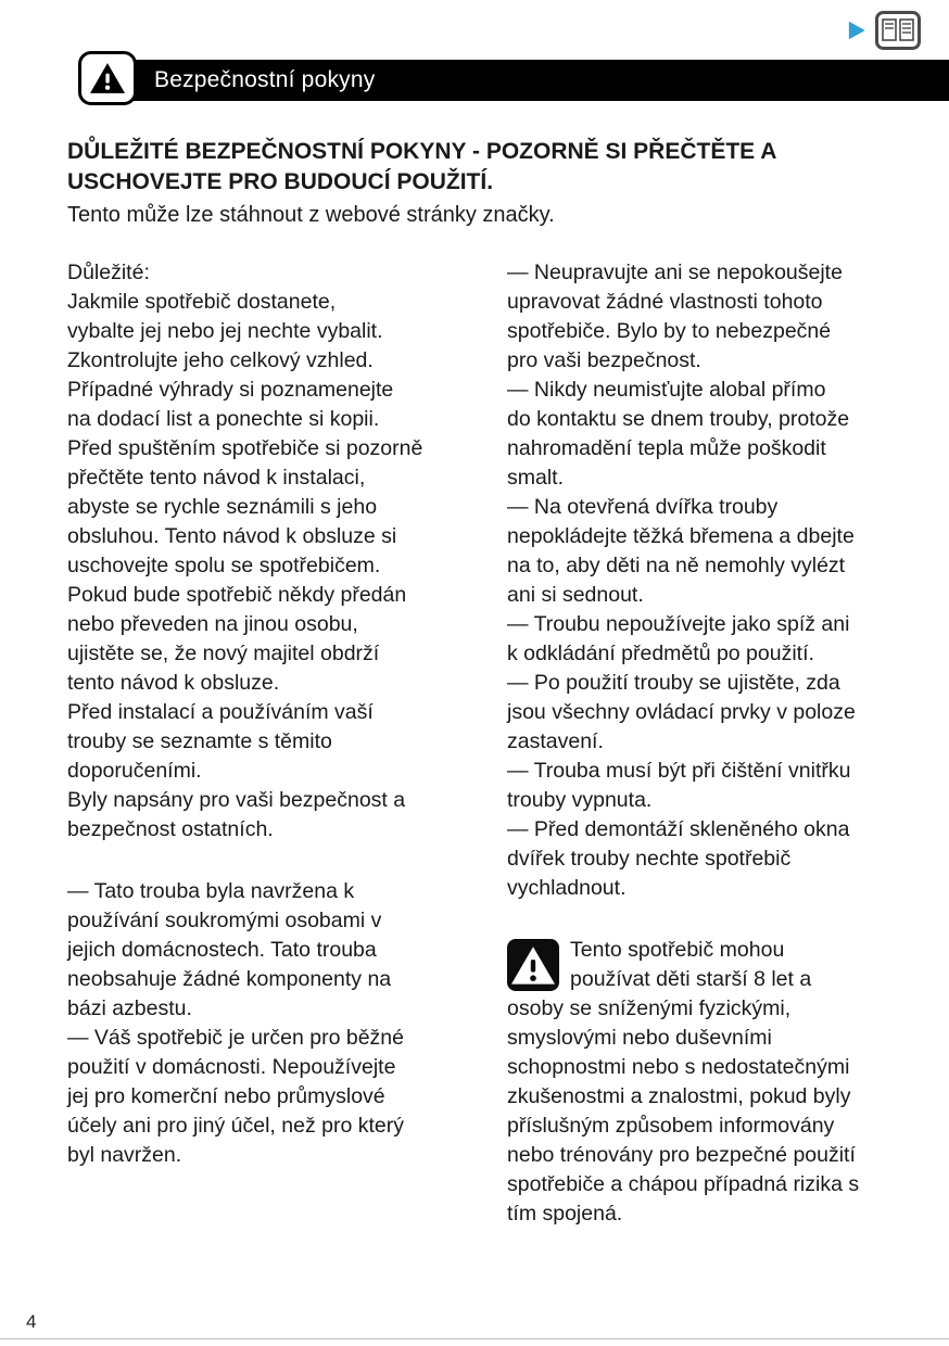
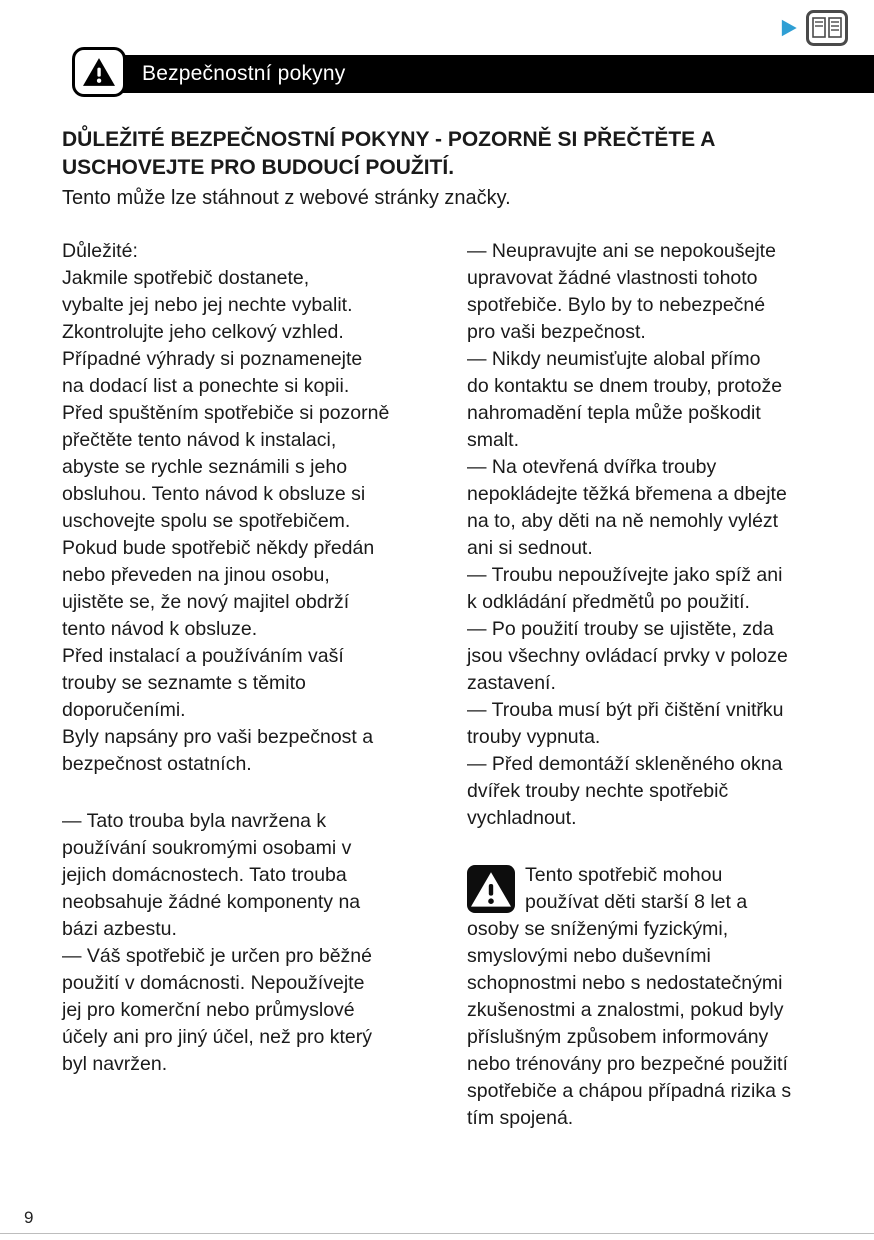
  Bezpečnostní pokyny
  DŮLEŽITÉ BEZPEČNOSTNÍ POKYNY - POZORNĚ SI PŘEČTĚTE A
  USCHOVEJTE PRO BUDOUCÍ POUŽITÍ.
  Tento může lze stáhnout z webové stránky značky.
  Důležité:
  Jakmile spotřebič dostanete,
  vybalte jej nebo jej nechte vybalit.
  Zkontrolujte jeho celkový vzhled.
  Případné výhrady si poznamenejte
  na dodací list a ponechte si kopii.
  Před spuštěním spotřebiče si pozorně
  přečtěte tento návod k instalaci,
  abyste se rychle seznámili s jeho
  obsluhou. Tento návod k obsluze si
  uschovejte spolu se spotřebičem.
  Pokud bude spotřebič někdy předán
  nebo převeden na jinou osobu,
  ujistěte se, že nový majitel obdrží
  tento návod k obsluze.
  Před instalací a používáním vaší
  trouby se seznamte s těmito
  doporučeními.
  Byly napsány pro vaši bezpečnost a
  bezpečnost ostatních.
  — Tato trouba byla navržena k
  používání soukromými osobami v
  jejich domácnostech. Tato trouba
  neobsahuje žádné komponenty na
  bázi azbestu.
  — Váš spotřebič je určen pro běžné
  použití v domácnosti. Nepoužívejte
  jej pro komerční nebo průmyslové
  účely ani pro jiný účel, než pro který
  byl navržen.
  — Neupravujte ani se nepokoušejte
  upravovat žádné vlastnosti tohoto
  spotřebiče. Bylo by to nebezpečné
  pro vaši bezpečnost.
  — Nikdy neumisťujte alobal přímo
  do kontaktu se dnem trouby, protože
  nahromadění tepla může poškodit
  smalt.
  — Na otevřená dvířka trouby
  nepokládejte těžká břemena a dbejte
  na to, aby děti na ně nemohly vylézt
  ani si sednout.
  — Troubu nepoužívejte jako spíž ani
  k odkládání předmětů po použití.
  — Po použití trouby se ujistěte, zda
  jsou všechny ovládací prvky v poloze
  zastavení.
  — Trouba musí být při čištění vnitřku
  trouby vypnuta.
  — Před demontáží skleněného okna
  dvířek trouby nechte spotřebič
  vychladnout.
  Tento spotřebič mohou
  používat děti starší 8 let a
  osoby se sníženými fyzickými,
  smyslovými nebo duševními
  schopnostmi nebo s nedostatečnými
  zkušenostmi a znalostmi, pokud byly
  příslušným způsobem informovány
  nebo trénovány pro bezpečné použití
  spotřebiče a chápou případná rizika s
  tím spojená.
- 4
+ 9
